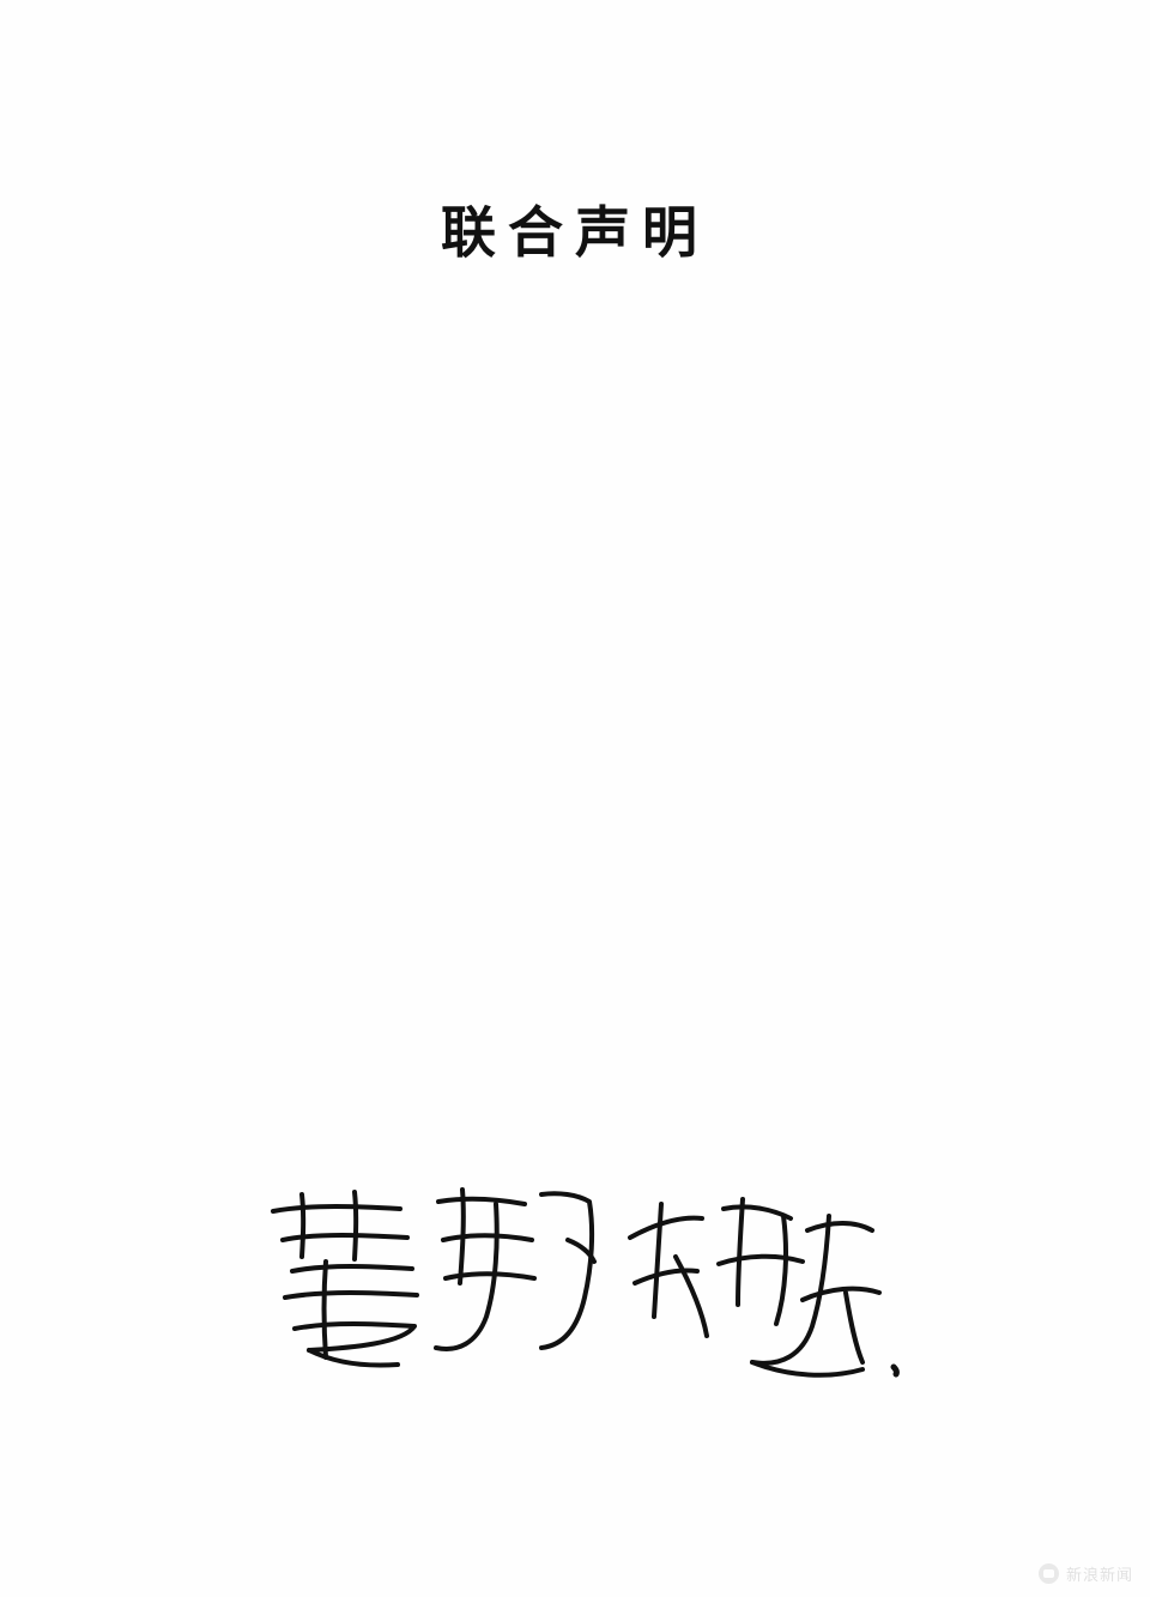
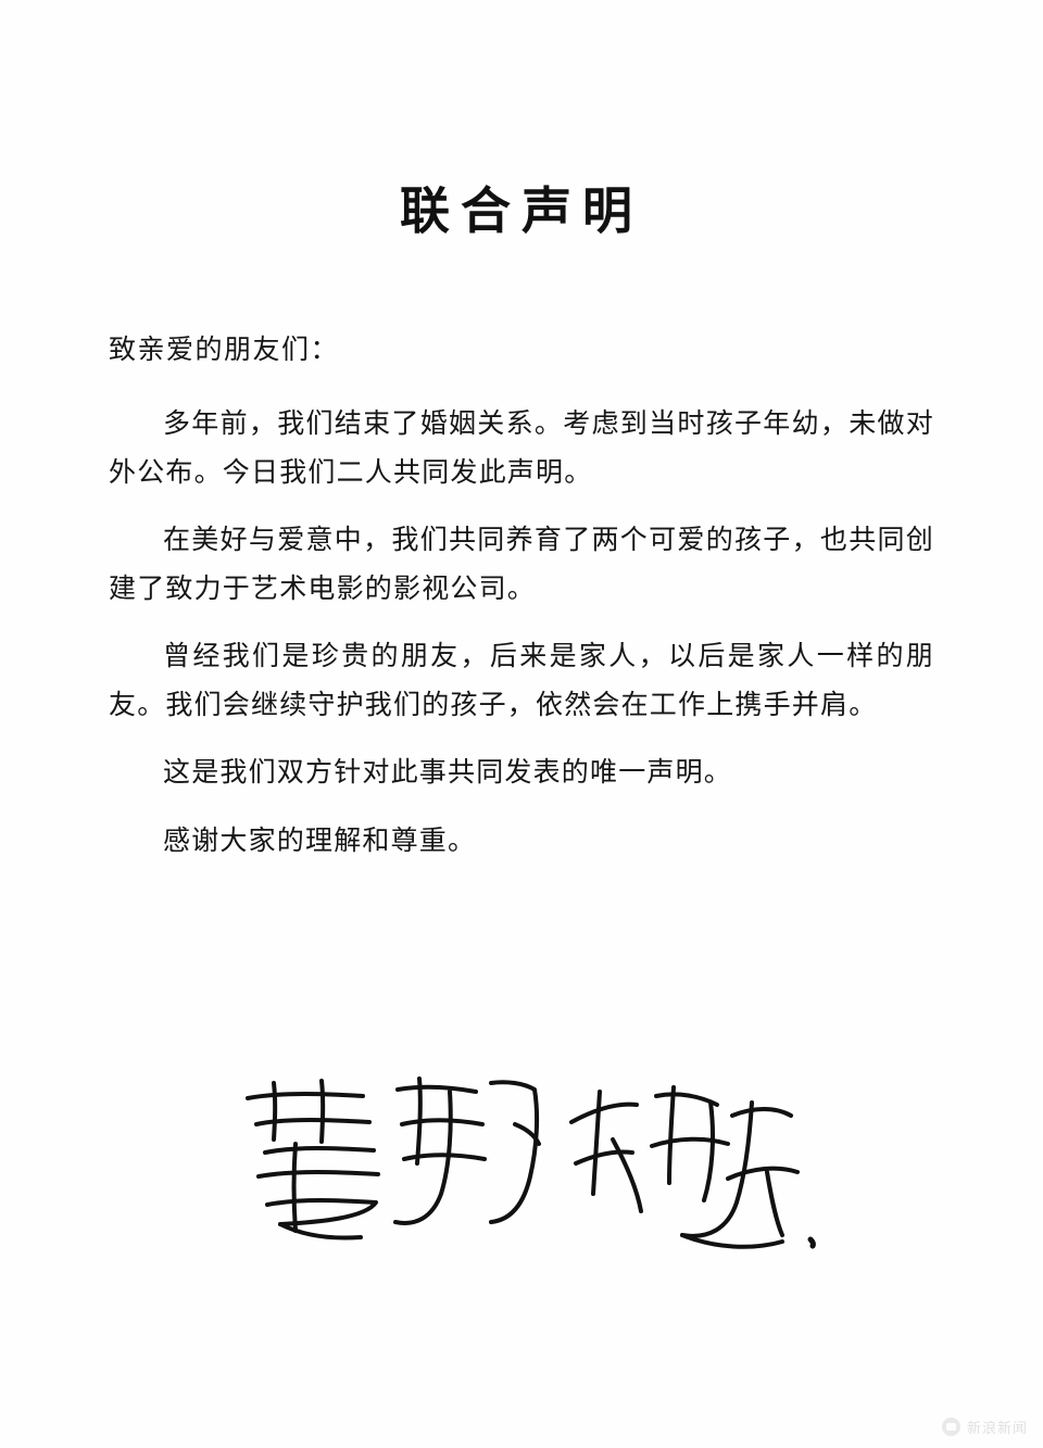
  联合声明
+ 致亲爱的朋友们：
+ 多年前，我们结束了婚姻关系。考虑到当时孩子年幼，未做对外公布。今日我们二人共同发此声明。
+ 在美好与爱意中，我们共同养育了两个可爱的孩子，也共同创建了致力于艺术电影的影视公司。
+ 曾经我们是珍贵的朋友，后来是家人，以后是家人一样的朋友。我们会继续守护我们的孩子，依然会在工作上携手并肩。
+ 这是我们双方针对此事共同发表的唯一声明。
+ 感谢大家的理解和尊重。
  新浪新闻
